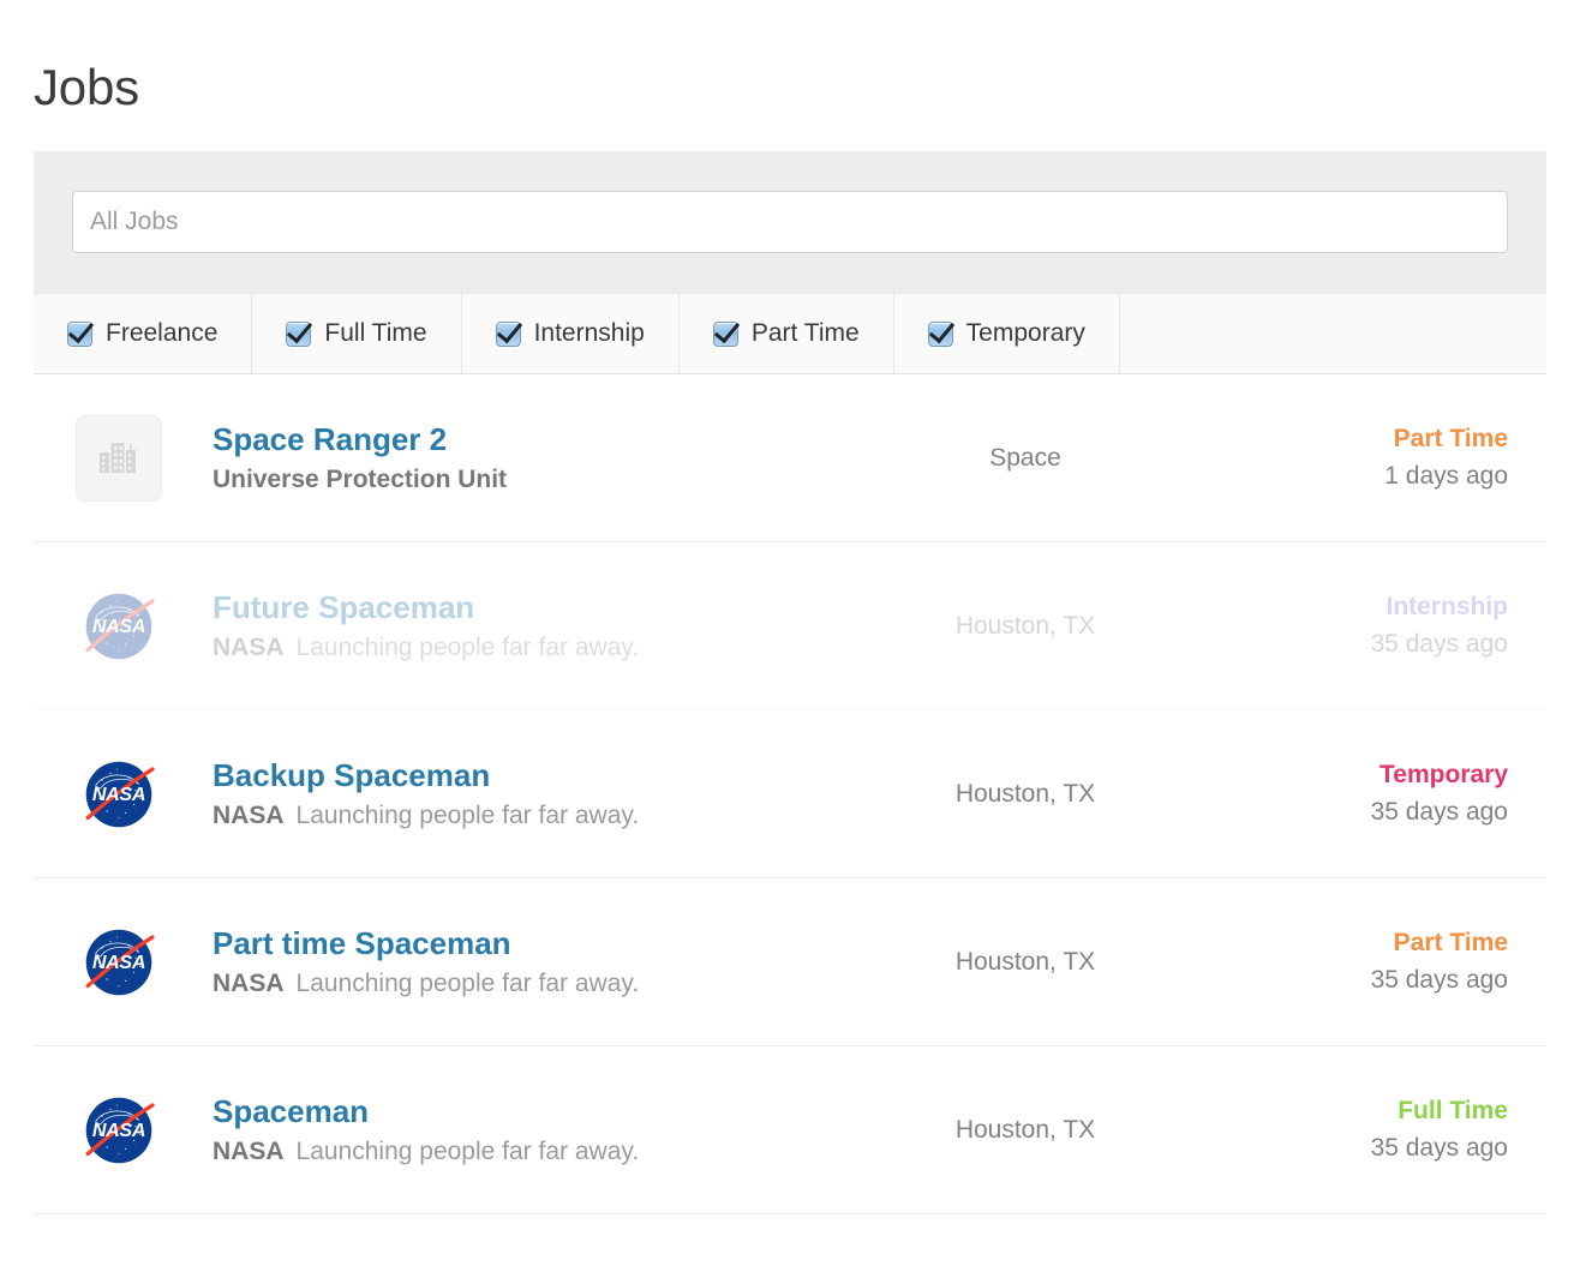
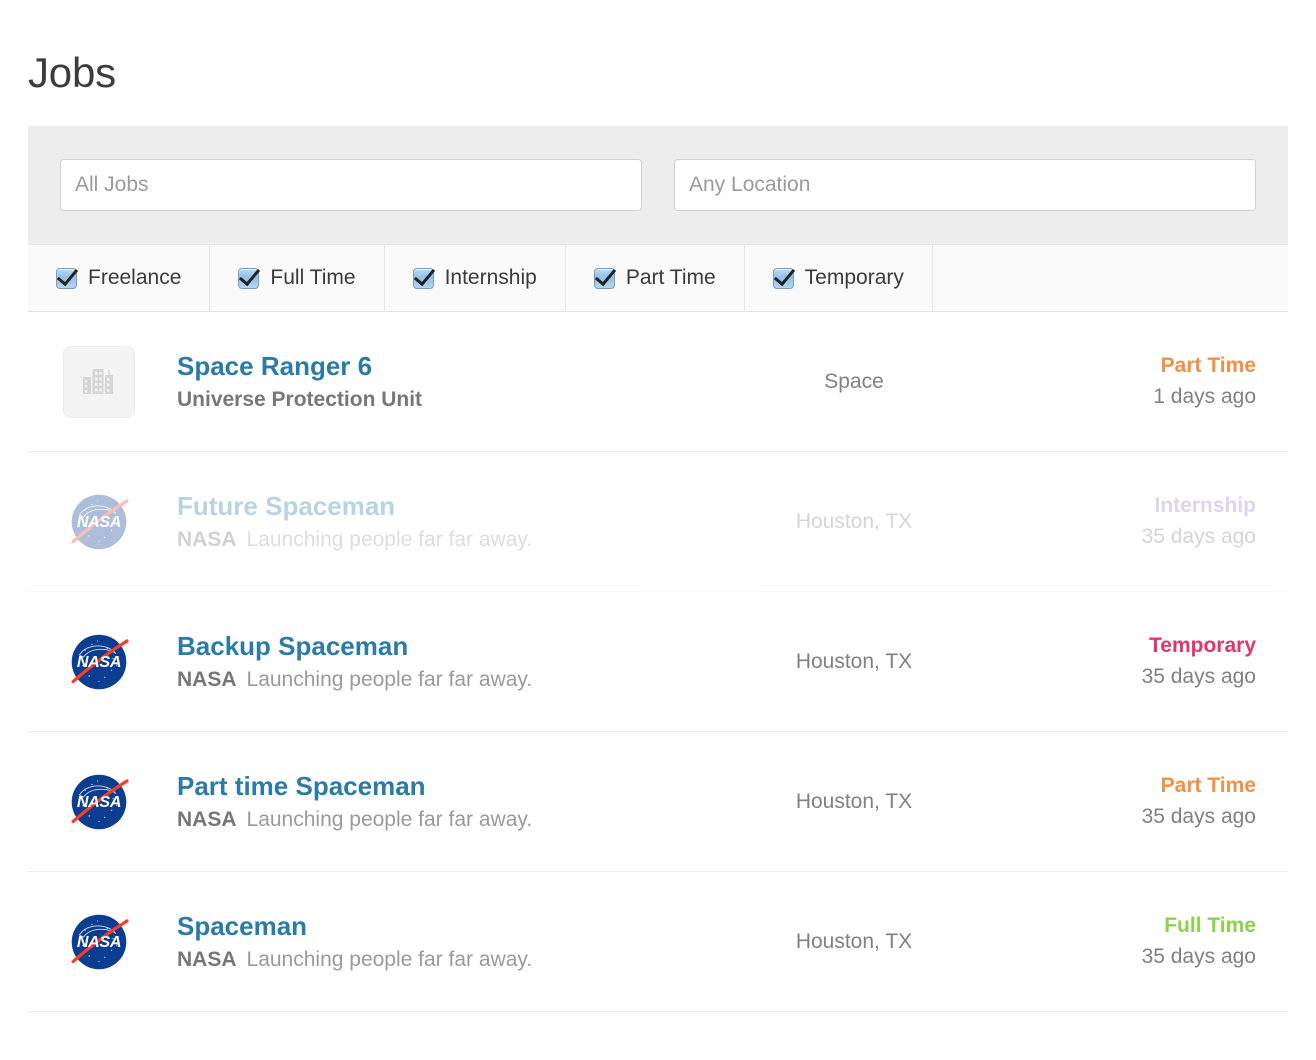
  Jobs
  All Jobs
+ Any Location
  Freelance
  Full Time
  Internship
  Part Time
  Temporary
- Space Ranger 2
+ Space Ranger 6
  Universe Protection Unit
  Space
  Part Time
  1 days ago
  NASA
  Future Spaceman
  NASA Launching people far far away.
  Houston, TX
  Internship
  35 days ago
  NASA
  Backup Spaceman
  NASA Launching people far far away.
  Houston, TX
  Temporary
  35 days ago
  NASA
  Part time Spaceman
  NASA Launching people far far away.
  Houston, TX
  Part Time
  35 days ago
  NASA
  Spaceman
  NASA Launching people far far away.
  Houston, TX
  Full Time
  35 days ago
